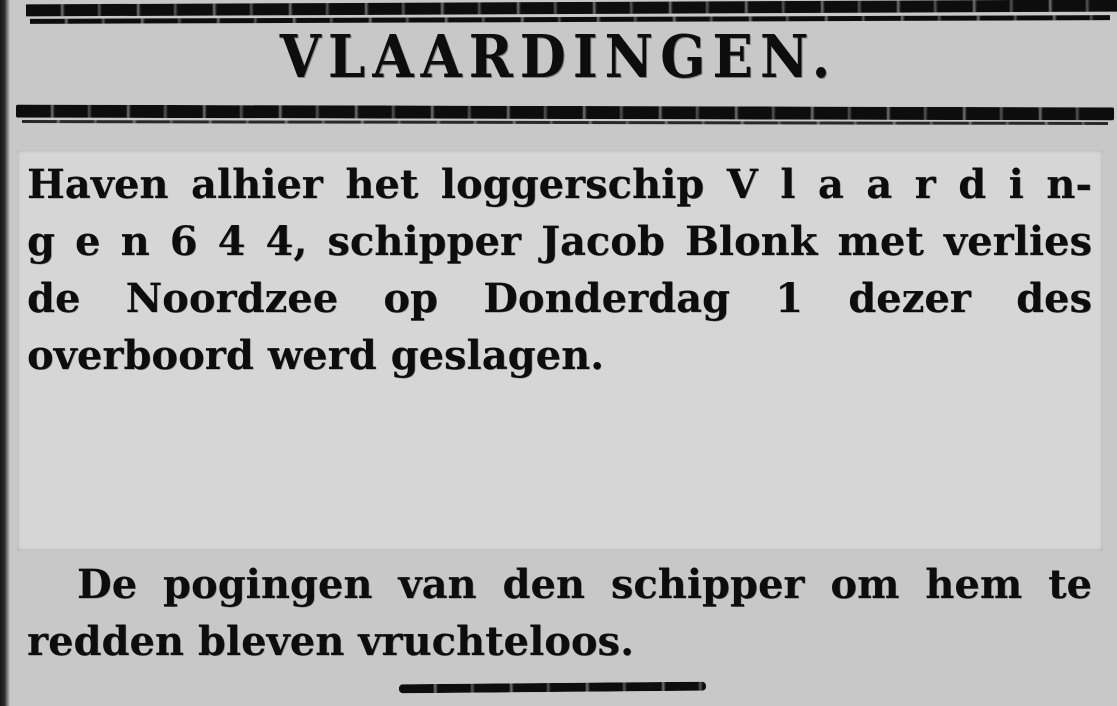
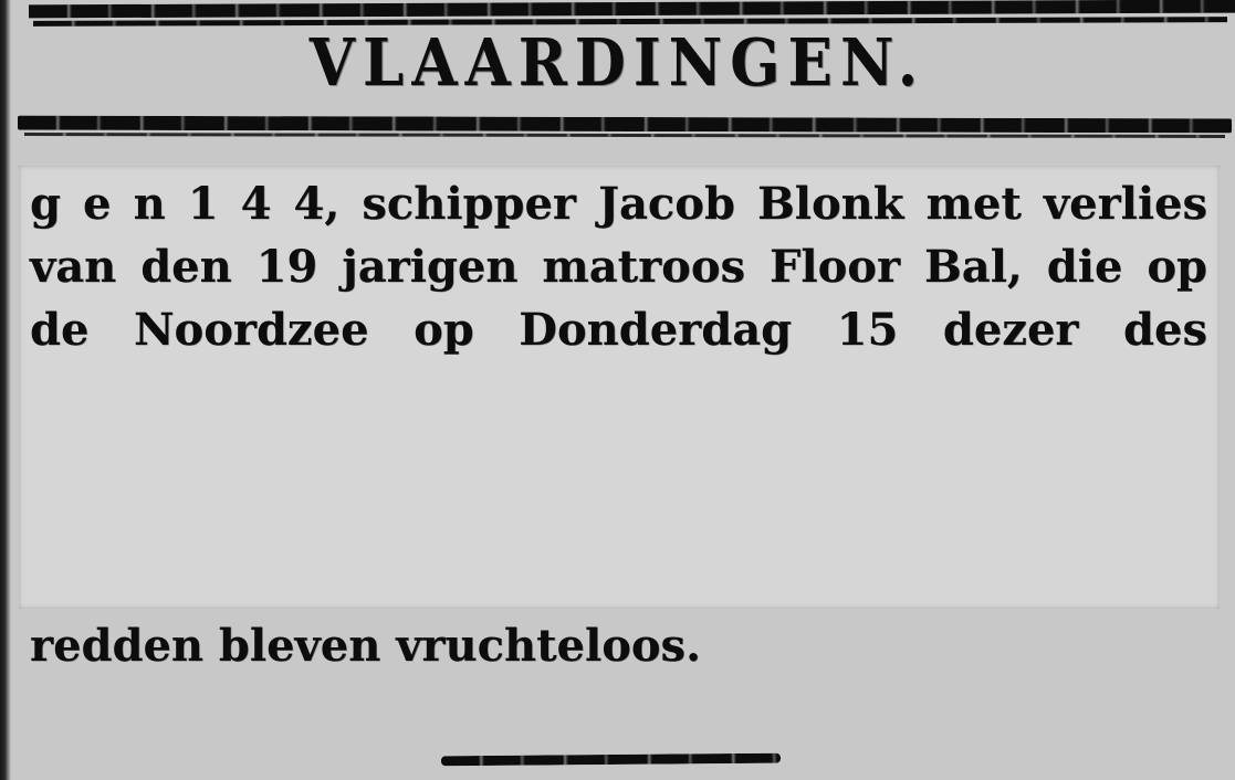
  VLAARDINGEN.
- Haven alhier het loggerschip V l a a r d i n-
- g e n 6 4 4, schipper Jacob Blonk met verlies
+ g e n 1 4 4, schipper Jacob Blonk met verlies
+ van den 19 jarigen matroos Floor Bal, die op
- de Noordzee op Donderdag 1 dezer des
+ de Noordzee op Donderdag 15 dezer des
- overboord werd geslagen.
- De pogingen van den schipper om hem te
  redden bleven vruchteloos.
